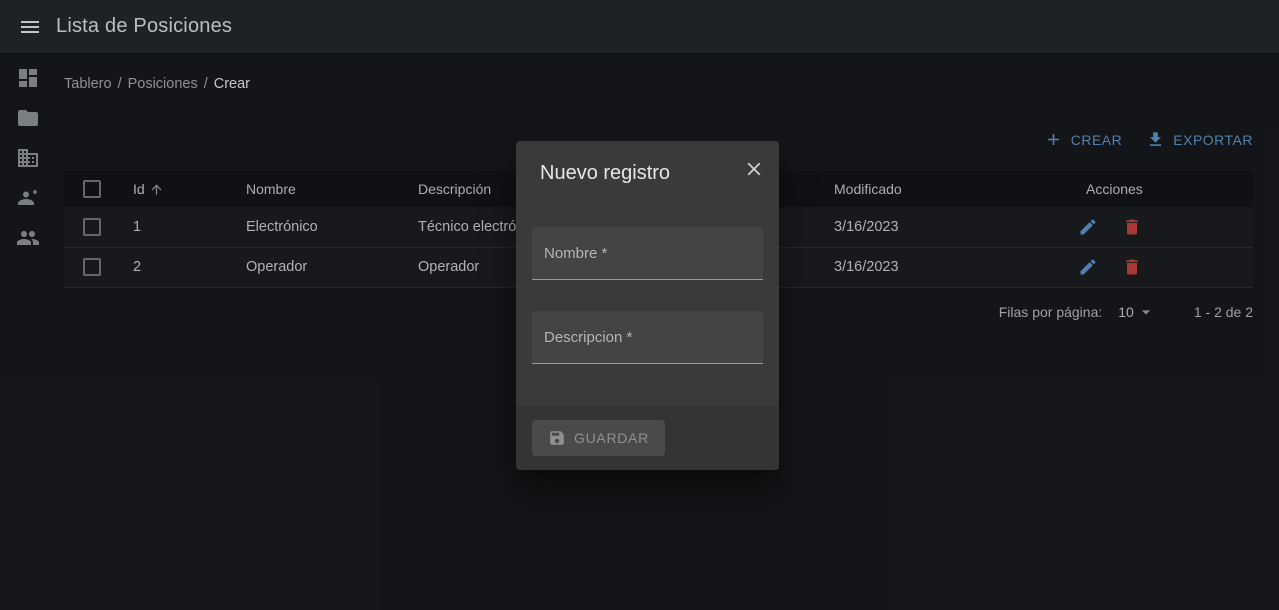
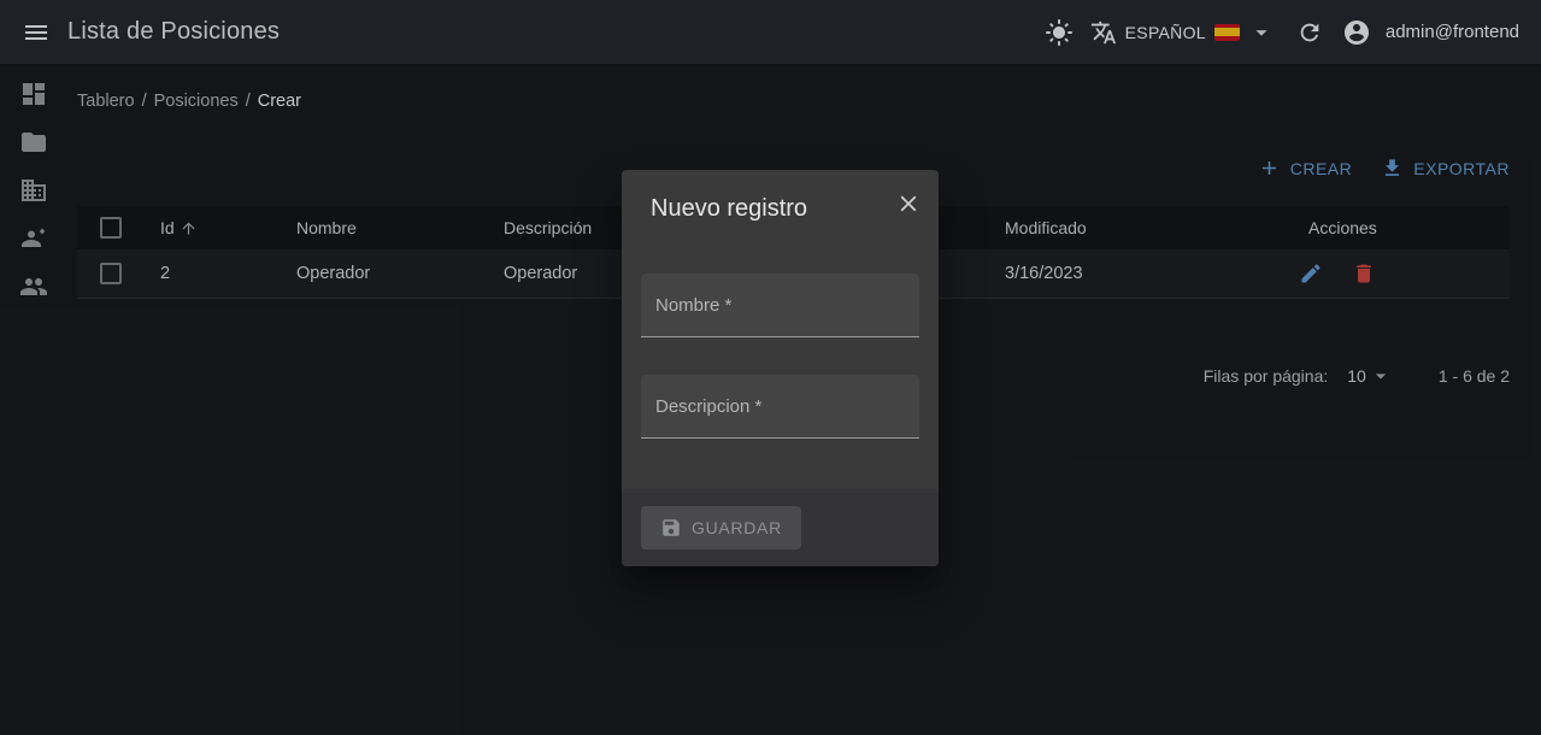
  Lista de Posiciones
+ ESPAÑOL
+ admin@frontend
  Tablero
  /
  Posiciones
  /
  Crear
  CREAR
  EXPORTAR
  	Id	Nombre	Descripción	Modificado	Acciones
- 	1	Electrónico	Técnico electró	3/16/2023
  	2	Operador	Operador	3/16/2023
  Filas por página:
  10
- 1 - 2 de 2
+ 1 - 6 de 2
  Nuevo registro
  Nombre * Descripcion *
  GUARDAR
